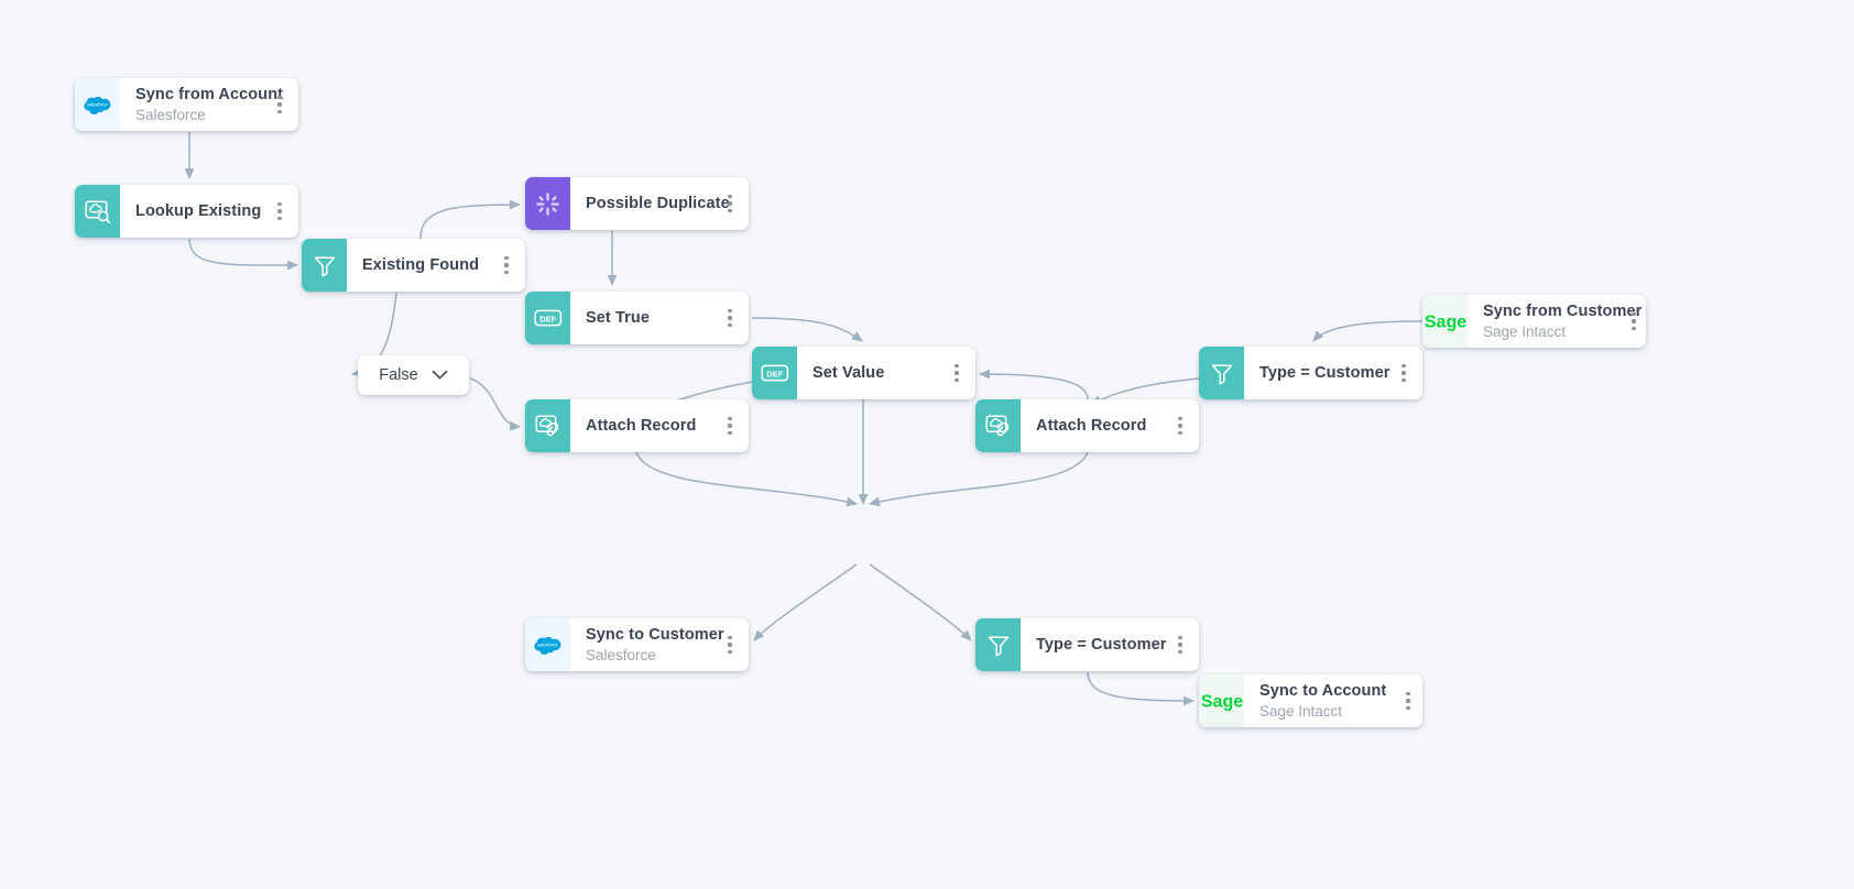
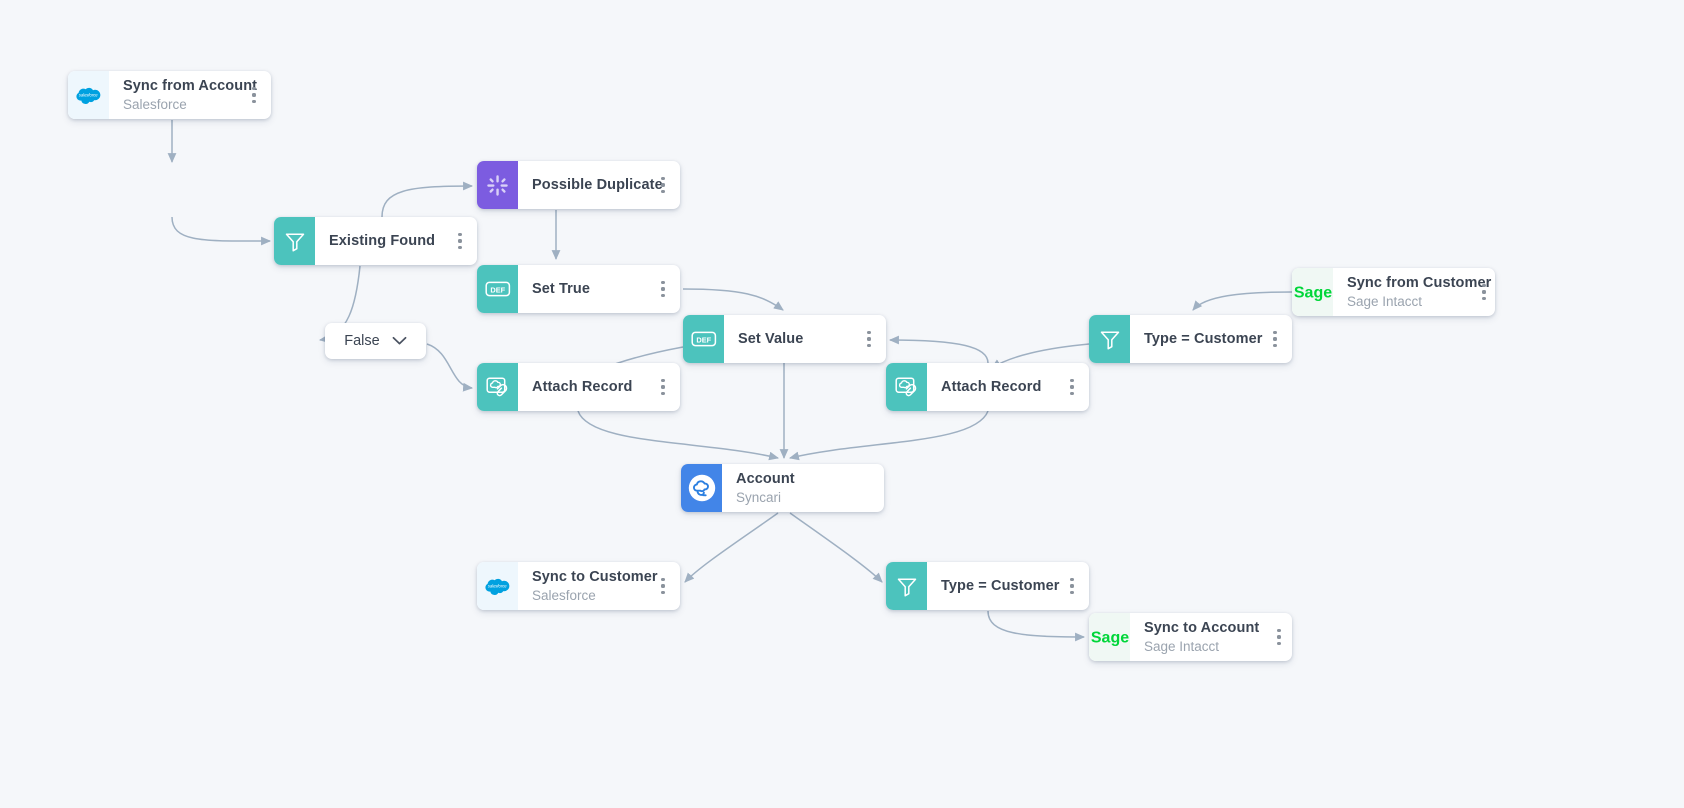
  Sync from Accou
  Salesforce
- Lookup Existing
  Existing Found
  Possible Duplicat
  DEF
  Set True
  Attach Record
  DEF
  Set Value
  Attach Record
  Type = Customer
  Sage
  Sync from Custome
  Sage Intacct
+ Account
+ Syncari
  Sync to Customer
  Salesforce
  Type = Customer
  Sage
  Sync to Account
  Sage Intacct
  False
